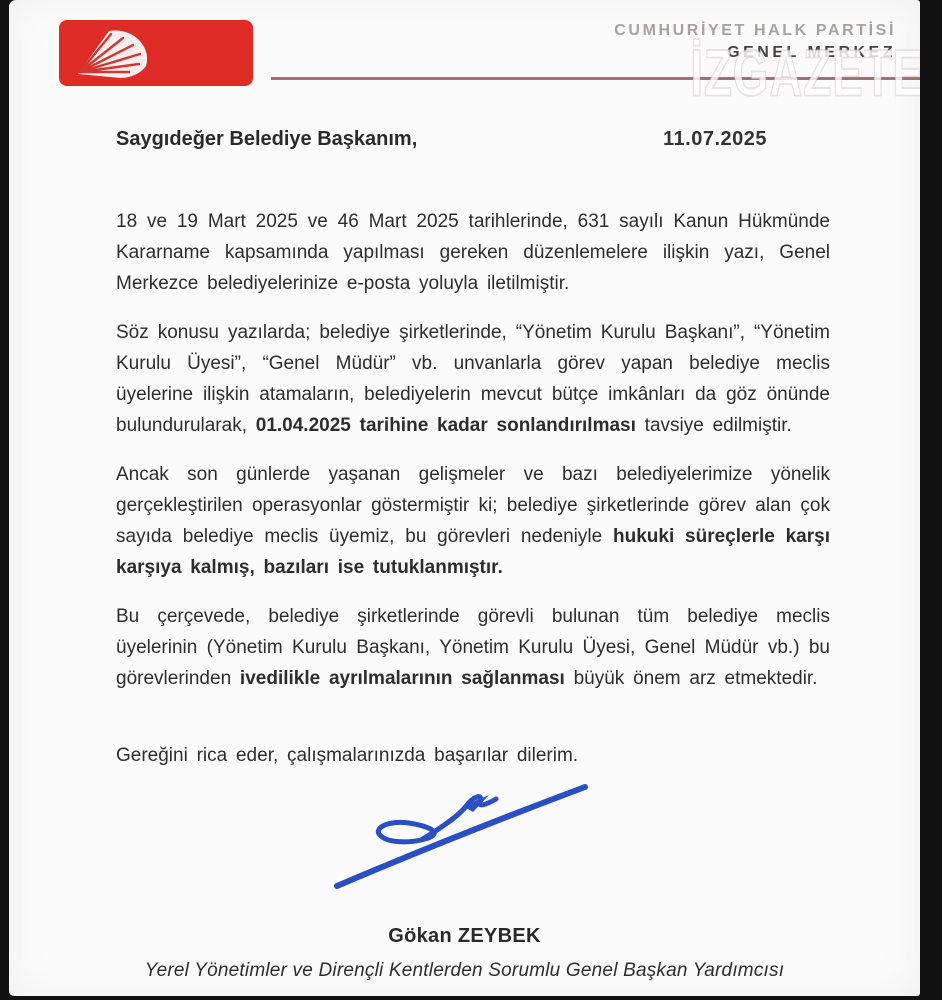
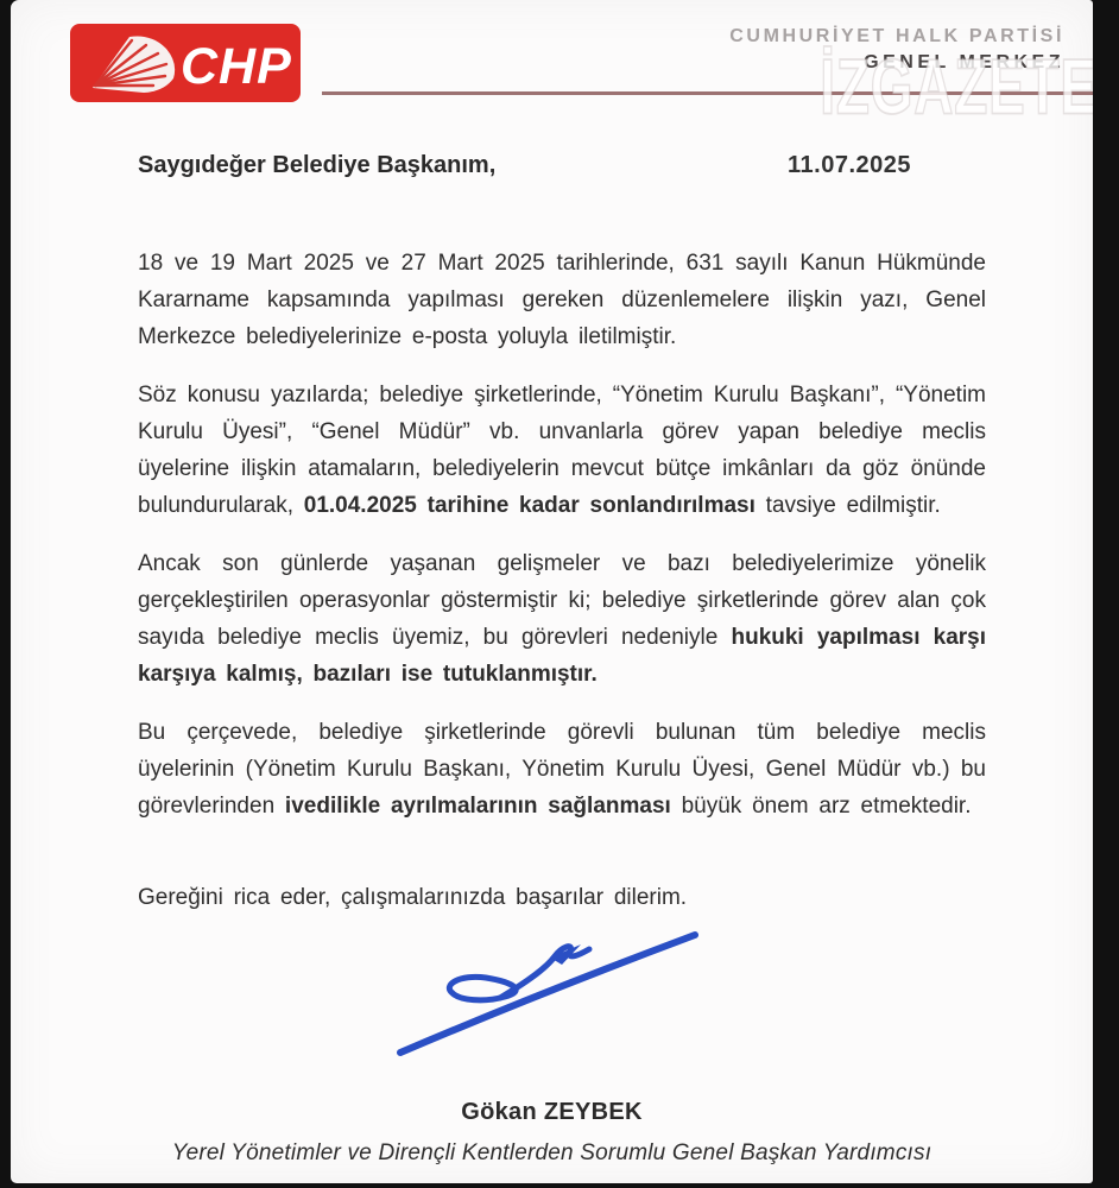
+ CHP
  CUMHURİYET HALK PARTİSİ
  GENEL MERKEZ
  İZGAZETE
  Saygıdeğer Belediye Başkanım,
  11.07.2025
- 18 ve 19 Mart 2025 ve 46 Mart 2025 tarihlerinde, 631 sayılı Kanun Hükmünde Kararname kapsamında yapılması gereken düzenlemelere ilişkin yazı, Genel Merkezce belediyelerinize e-posta yoluyla iletilmiştir.
+ 18 ve 19 Mart 2025 ve 27 Mart 2025 tarihlerinde, 631 sayılı Kanun Hükmünde Kararname kapsamında yapılması gereken düzenlemelere ilişkin yazı, Genel Merkezce belediyelerinize e-posta yoluyla iletilmiştir.
  Söz konusu yazılarda; belediye şirketlerinde, “Yönetim Kurulu Başkanı”, “Yönetim Kurulu Üyesi”, “Genel Müdür” vb. unvanlarla görev yapan belediye meclis üyelerine ilişkin atamaların, belediyelerin mevcut bütçe imkânları da göz önünde bulundurularak, 01.04.2025 tarihine kadar sonlandırılması tavsiye edilmiştir.
- Ancak son günlerde yaşanan gelişmeler ve bazı belediyelerimize yönelik gerçekleştirilen operasyonlar göstermiştir ki; belediye şirketlerinde görev alan çok sayıda belediye meclis üyemiz, bu görevleri nedeniyle hukuki süreçlerle karşı karşıya kalmış, bazıları ise tutuklanmıştır.
+ Ancak son günlerde yaşanan gelişmeler ve bazı belediyelerimize yönelik gerçekleştirilen operasyonlar göstermiştir ki; belediye şirketlerinde görev alan çok sayıda belediye meclis üyemiz, bu görevleri nedeniyle hukuki yapılması karşı karşıya kalmış, bazıları ise tutuklanmıştır.
  Bu çerçevede, belediye şirketlerinde görevli bulunan tüm belediye meclis üyelerinin (Yönetim Kurulu Başkanı, Yönetim Kurulu Üyesi, Genel Müdür vb.) bu görevlerinden ivedilikle ayrılmalarının sağlanması büyük önem arz etmektedir.
  Gereğini rica eder, çalışmalarınızda başarılar dilerim.
  Gökan ZEYBEK
  Yerel Yönetimler ve Dirençli Kentlerden Sorumlu Genel Başkan Yardımcısı
